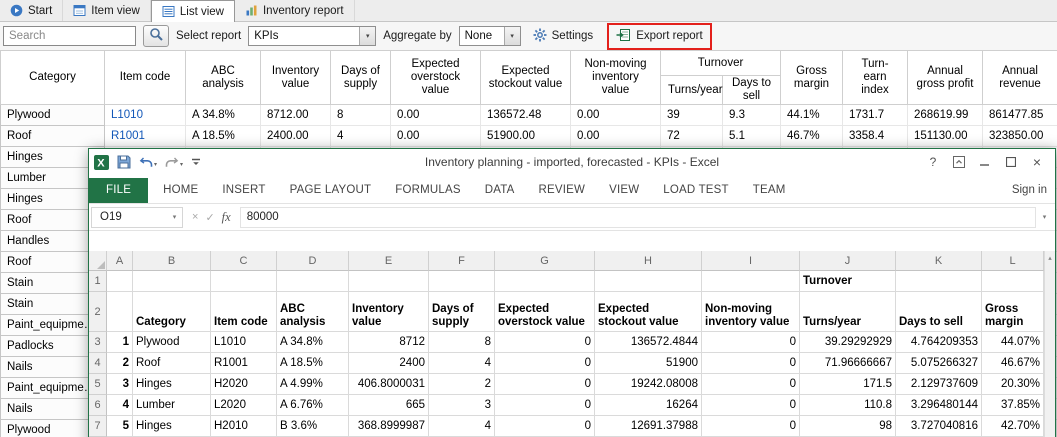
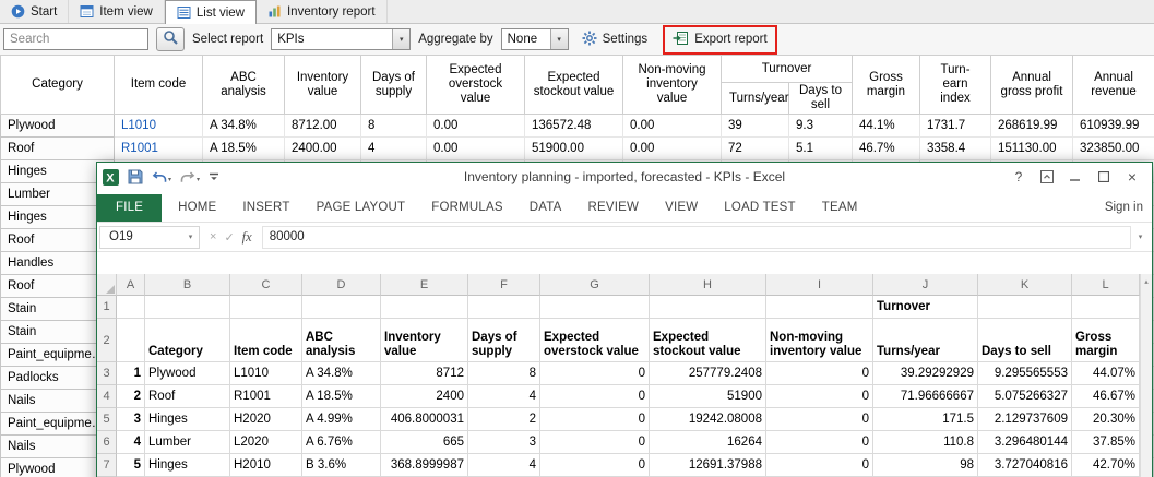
  Start
  Item view
  List view
  Inventory report
  Search
  Select report
  KPIs
  Aggregate by
  None
  Settings
  Export report
  Category	Item code	ABC analysis	Inventory value	Days of supply	Expected overstock value	Expected stockout value	Non-moving inventory value	Turnover	Gross margin	Turn-earn index	Annual gross profit	Annual revenue
  Turns/year	Days to sell
- Plywood	L1010	A 34.8%	8712.00	8	0.00	136572.48	0.00	39	9.3	44.1%	1731.7	268619.99	861477.85
+ Plywood	L1010	A 34.8%	8712.00	8	0.00	136572.48	0.00	39	9.3	44.1%	1731.7	268619.99	610939.99
  Roof	R1001	A 18.5%	2400.00	4	0.00	51900.00	0.00	72	5.1	46.7%	3358.4	151130.00	323850.00
  Hinges
  Lumber
  Hinges
  Roof
  Handles
  Roof
  Stain
  Stain
  Paint_equipme
  Padlocks
  Nails
  Paint_equipme
  Nails
  Plywood
  X
  Inventory planning - imported, forecasted - KPIs - Excel
  ?
  ×
  FILE
  HOME
  INSERT
  PAGE LAYOUT
  FORMULAS
  DATA
  REVIEW
  VIEW
  LOAD TEST
  TEAM
  Sign in
  O19
  ×
  ✓
  fx
  80000
  A
  B
  C
  D
  E
  F
  G
  H
  I
  J
  K
  L
  1
  Turnover
  2
  Category
  Item code
  ABC analysis
  Inventory value
  Days of supply
  Expected overstock value
  Expected stockout value
  Non-moving inventory value
  Turns/year
  Days to sell
  Gross margin
  3
  1
  Plywood
  L1010
  A 34.8%
  8712
  8
  0
- 136572.4844
+ 257779.2408
  0
  39.29292929
- 4.764209353
+ 9.295565553
  44.07%
  4
  2
  Roof
  R1001
  A 18.5%
  2400
  4
  0
  51900
  0
  71.96666667
  5.075266327
  46.67%
  5
  3
  Hinges
  H2020
  A 4.99%
  406.8000031
  2
  0
  19242.08008
  0
  171.5
  2.129737609
  20.30%
  6
  4
  Lumber
  L2020
  A 6.76%
  665
  3
  0
  16264
  0
  110.8
  3.296480144
  37.85%
  7
  5
  Hinges
  H2010
  B 3.6%
  368.8999987
  4
  0
  12691.37988
  0
  98
  3.727040816
  42.70%
